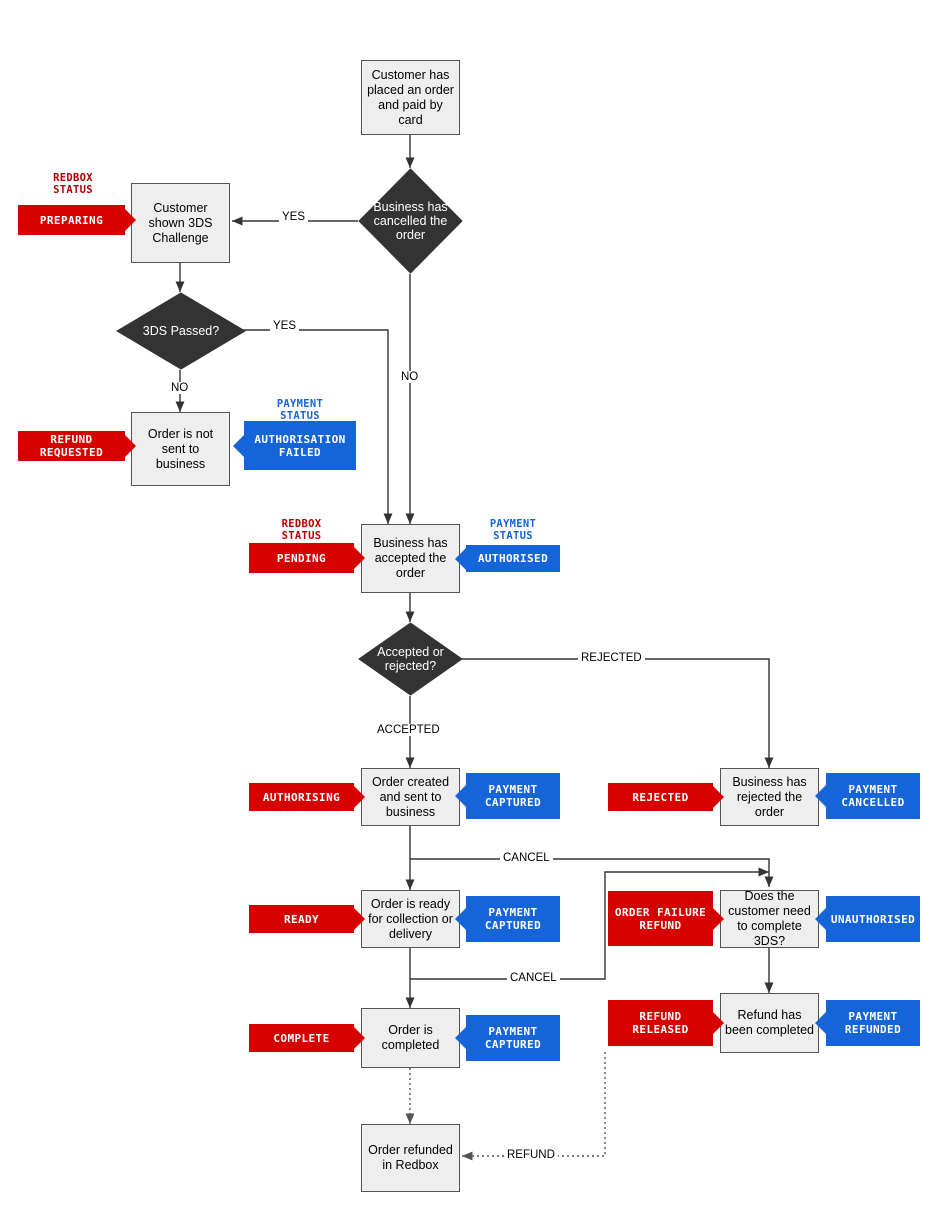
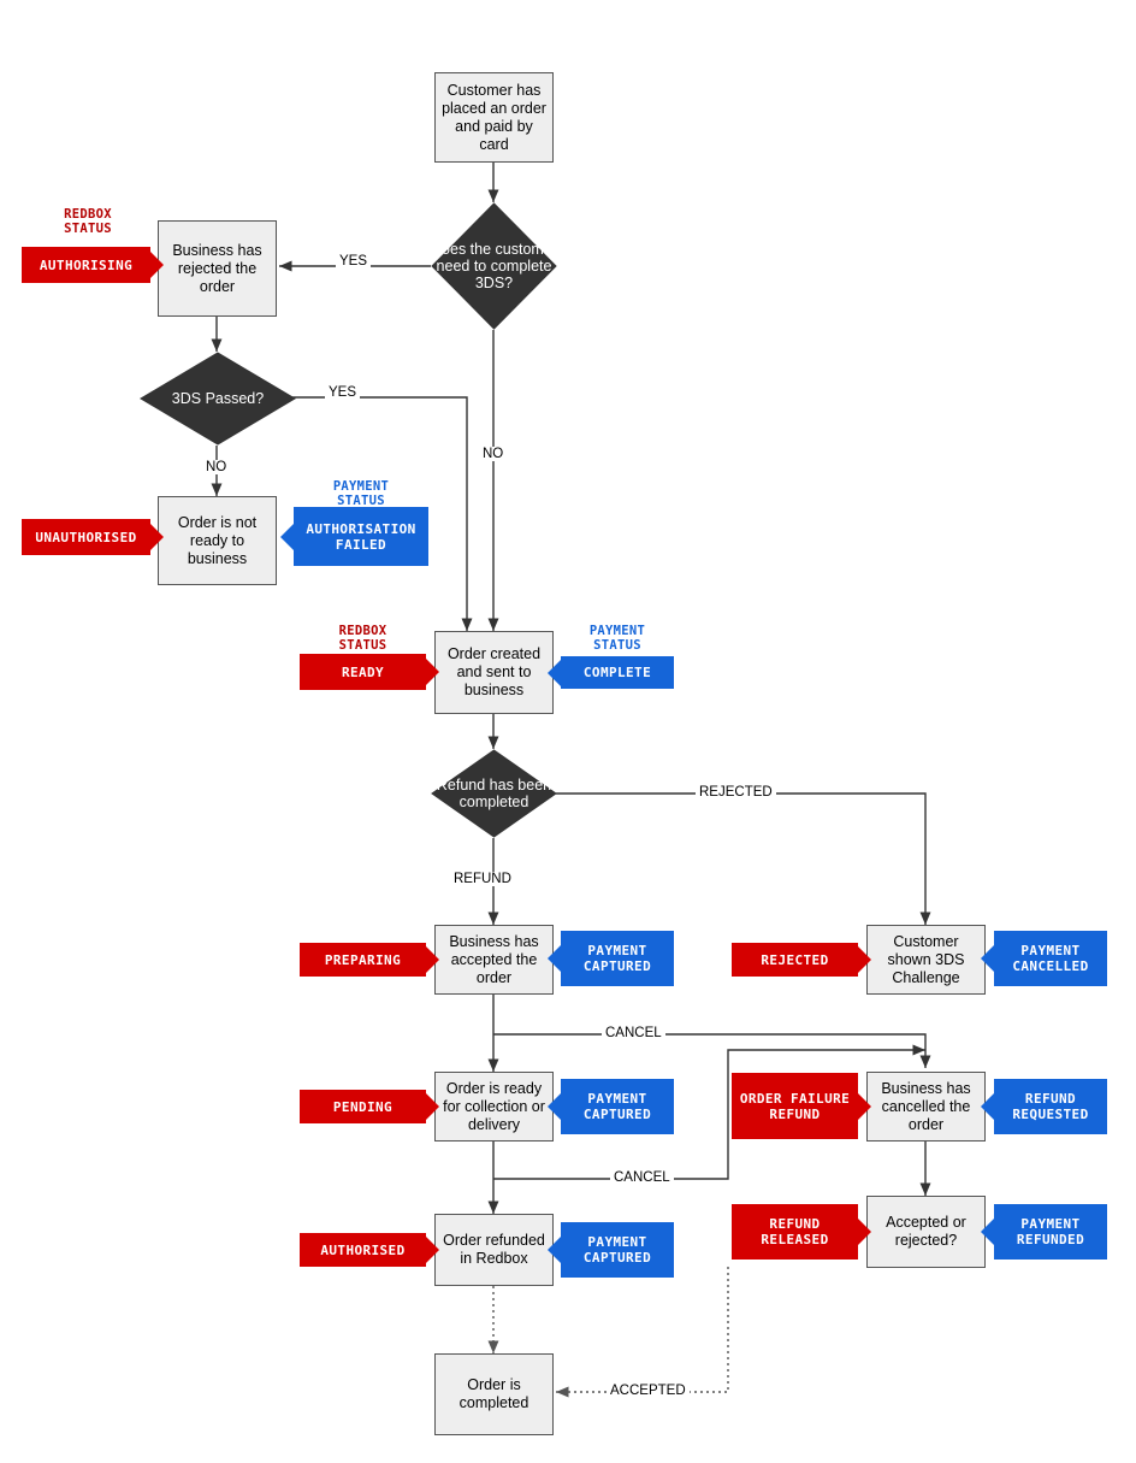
  Customer has placed an order and paid by card
- Business has cancelled the order
+ Does the customer need to complete 3DS?
- Customer shown 3DS Challenge
+ Business has rejected the order
  3DS Passed?
- Order is not sent to business
+ Order is not ready to business
- Business has accepted the order
+ Order created and sent to business
- Accepted or rejected?
+ Refund has been completed
- Order created and sent to business
+ Business has accepted the order
- Business has rejected the order
+ Customer shown 3DS Challenge
  Order is ready for collection or delivery
- Does the customer need to complete 3DS?
+ Business has cancelled the order
- Order is completed
+ Order refunded in Redbox
- Refund has been completed
+ Accepted or rejected?
- Order refunded in Redbox
+ Order is completed
  REDBOX
  STATUS
  PAYMENT
  STATUS
  REDBOX
  STATUS
  PAYMENT
  STATUS
- PREPARING
+ AUTHORISING
- REFUND REQUESTED
+ UNAUTHORISED
  AUTHORISATION FAILED
- PENDING
+ READY
- AUTHORISED
+ COMPLETE
- AUTHORISING
+ PREPARING
  PAYMENT CAPTURED
  REJECTED
  PAYMENT CANCELLED
- READY
+ PENDING
  PAYMENT CAPTURED
  ORDER FAILURE REFUND
- UNAUTHORISED
+ REFUND REQUESTED
- COMPLETE
+ AUTHORISED
  PAYMENT CAPTURED
  REFUND RELEASED
  PAYMENT REFUNDED
  YES
  NO
  YES
  NO
  REJECTED
- ACCEPTED
+ REFUND
  CANCEL
  CANCEL
- REFUND
+ ACCEPTED
